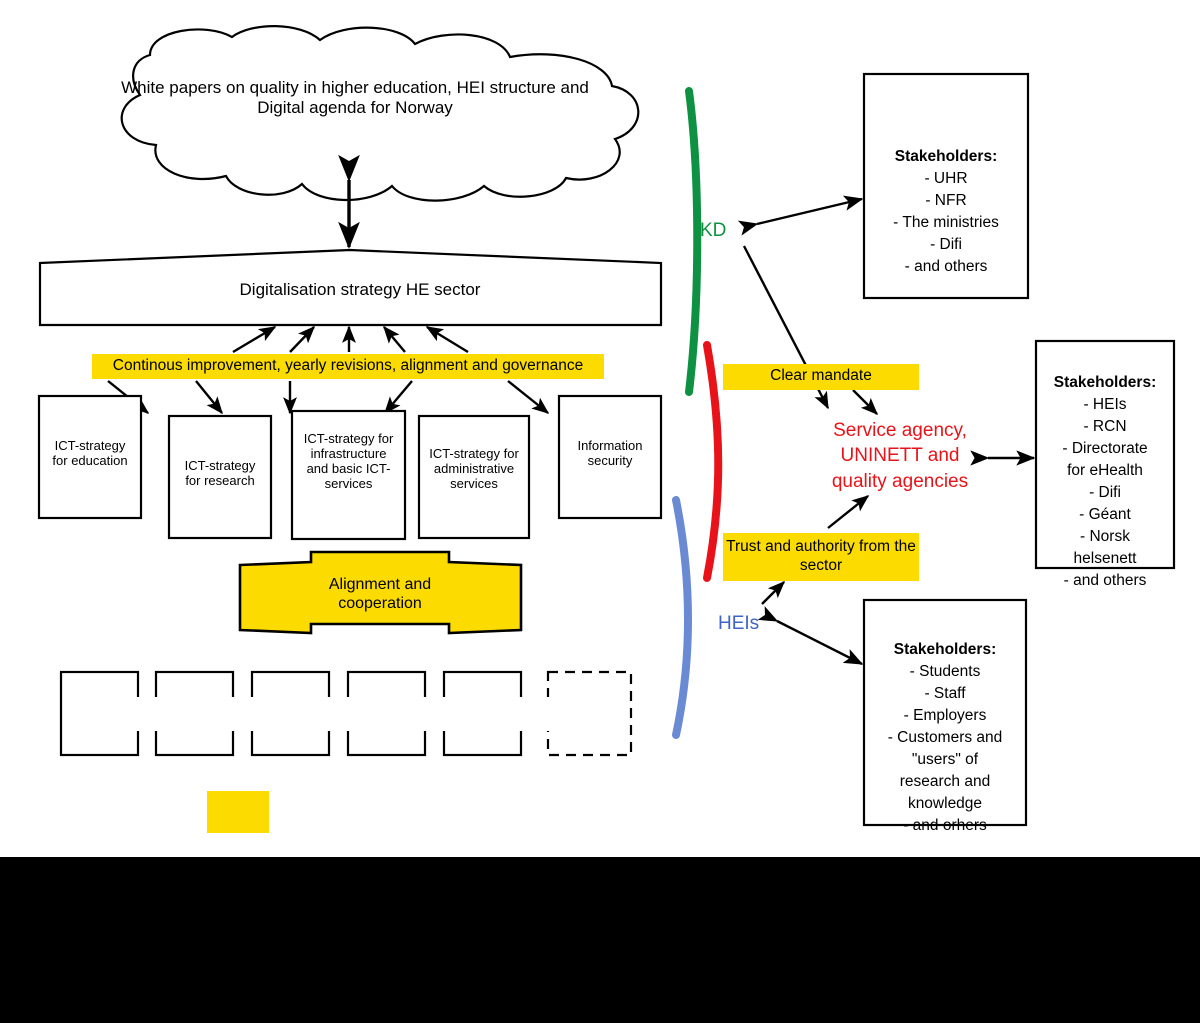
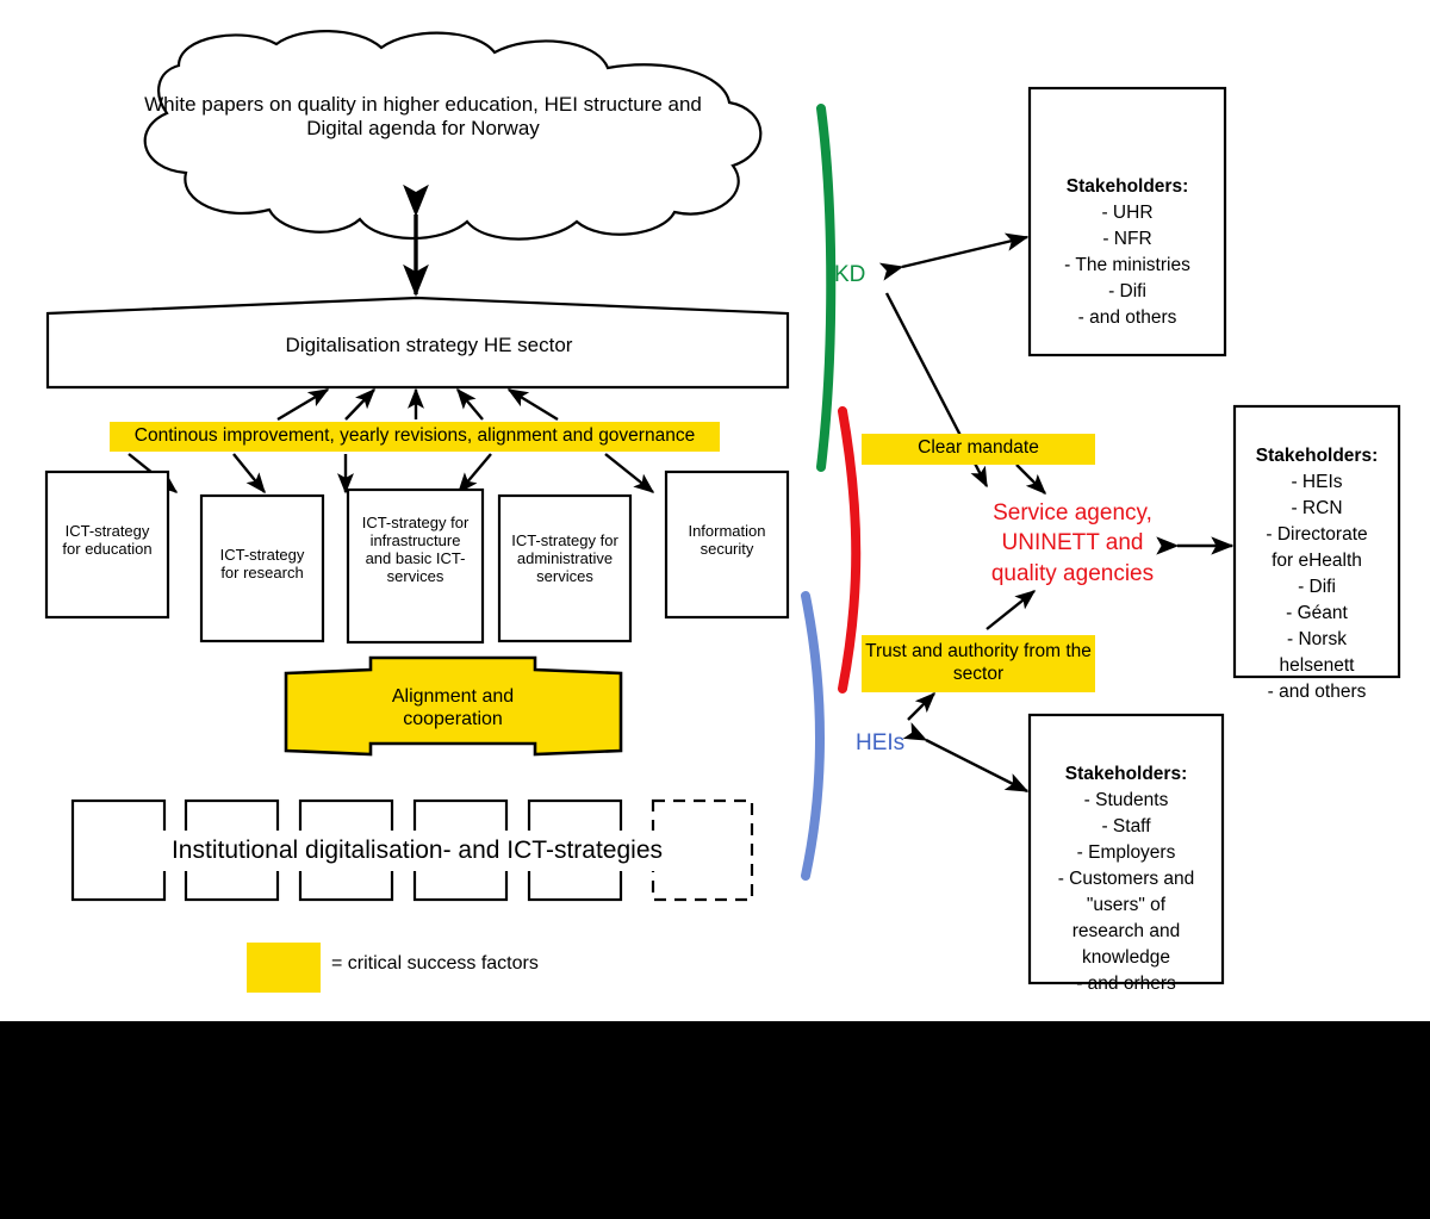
  White papers on quality in higher education, HEI structure and Digital agenda for Norway
  Digitalisation strategy HE sector
  Continous improvement, yearly revisions, alignment and governance
  ICT-strategy
  for education
  ICT-strategy
  for research
  ICT-strategy for
  infrastructure
  and basic ICT-
  services
  ICT-strategy for
  administrative
  services
  Information
  security
  Alignment and
  cooperation
+ Institutional digitalisation- and ICT-strategies
+ = critical success factors
  KD
  HEIs
  Service agency,
  UNINETT and
  quality agencies
  Clear mandate
  Trust and authority from the sector
  Stakeholders:
  - UHR
  - NFR
  - The ministries
  - Difi
  - and others
  Stakeholders:
  - HEIs
  - RCN
  - Directorate
  for eHealth
  - Difi
  - Géant
  - Norsk
  helsenett
  - and others
  Stakeholders:
  - Students
  - Staff
  - Employers
  - Customers and
  "users" of
  research and
  knowledge
  - and orhers
